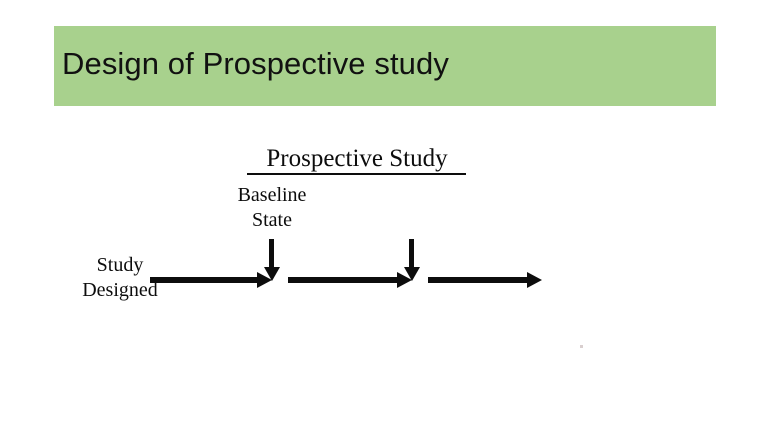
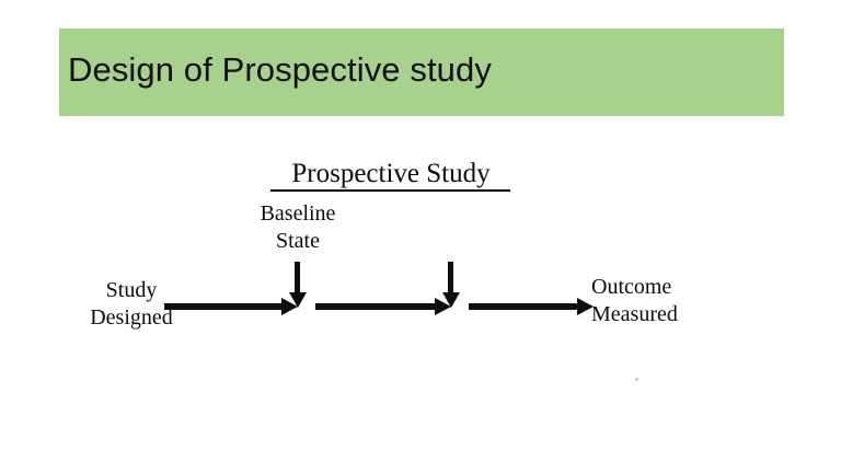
  Design of Prospective study
  Prospective Study
  Baseline
  State
  Study
  Designed
+ Outcome
+ Measured
